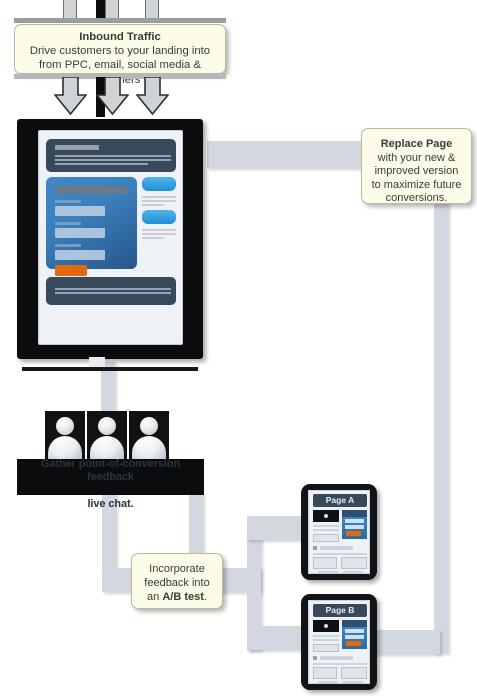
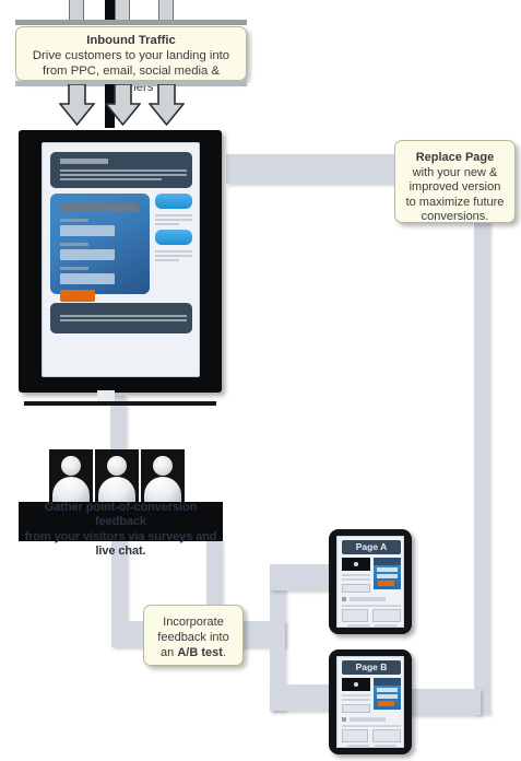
  Inbound Traffic
  Drive customers to your landing into
  from PPC, email, social media & ners
  Replace Page
  with your new &
  improved version
  to maximize future
  conversions.
  Gather point-of-conversion feedback
+ from your visitors via surveys and
  live chat.
  Incorporate
  feedback into
  an A/B test.
  Page A
  Page B
